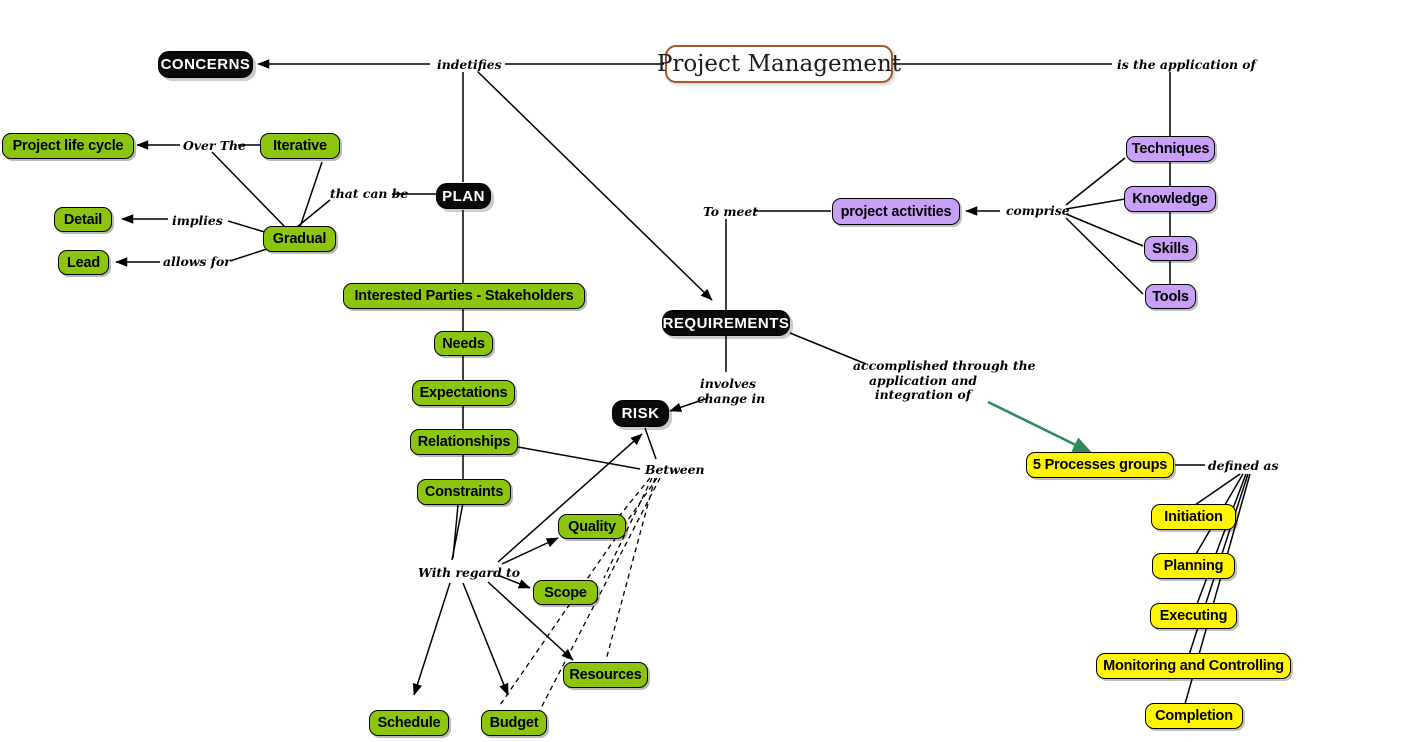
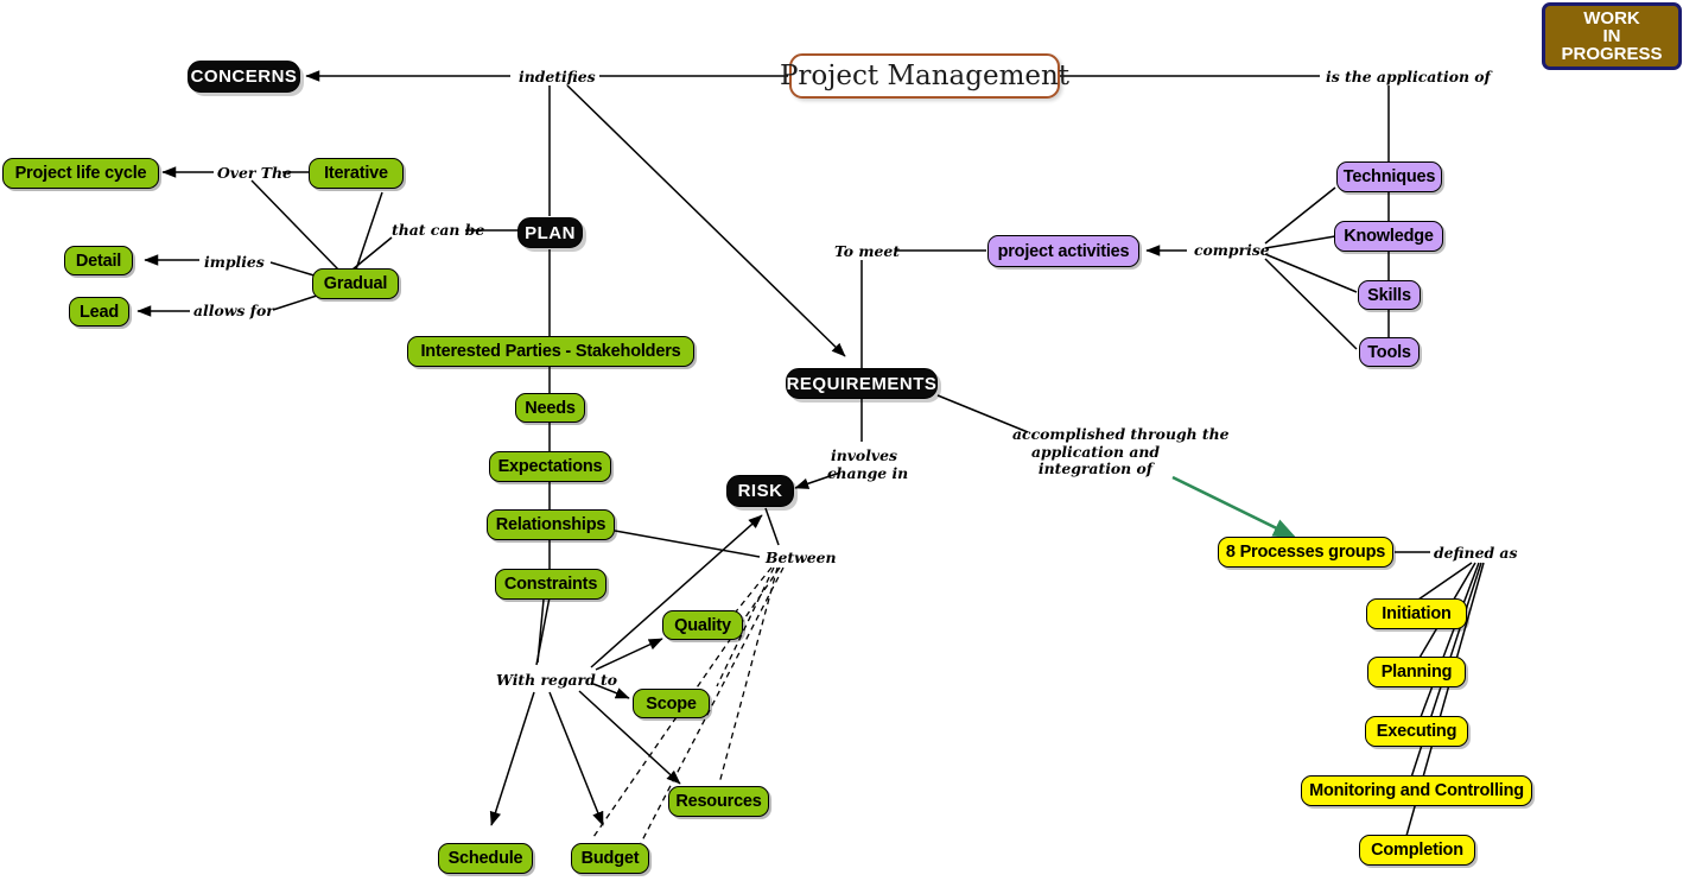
  Project Management
+ WORK
+ IN
+ PROGRESS
  CONCERNS
  PLAN
  REQUIREMENTS
  RISK
  Project life cycle
  Iterative
  Gradual
  Detail
  Lead
  Interested Parties - Stakeholders
  Needs
  Expectations
  Relationships
  Constraints
  Quality
  Scope
  Resources
  Schedule
  Budget
  project activities
  Techniques
  Knowledge
  Skills
  Tools
- 5 Processes groups
+ 8 Processes groups
  Initiation
  Planning
  Executing
  Monitoring and Controlling
  Completion
  indetifies
  is the application of
  Over The
  that can be
  implies
  allows for
  To meet
  comprise
  involves
  change in
  accomplished through the
  application and
  integration of
  defined as
  Between
  With regard to
